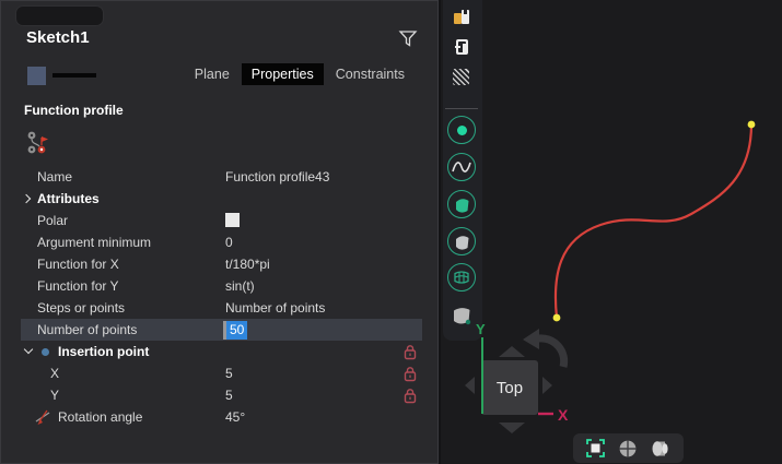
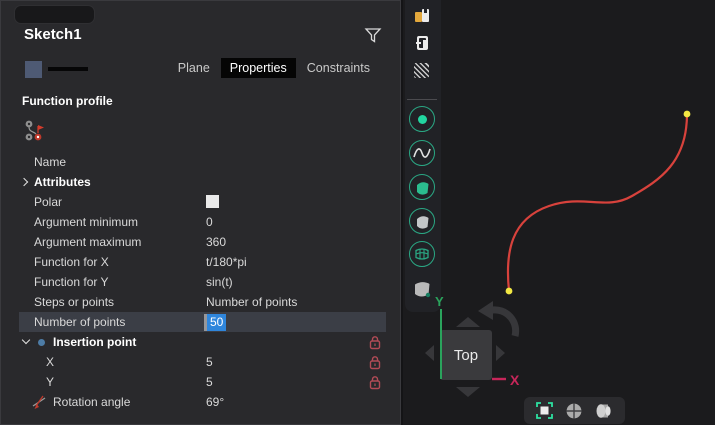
  Top
  Y
  X
  Sketch1
  Plane
  Properties
  Constraints
  Function profile
  Name
- Function profile43
  Attributes
  Polar
  Argument minimum
  0
+ Argument maximum
+ 360
  Function for X
  t/180*pi
  Function for Y
  sin(t)
  Steps or points
  Number of points
  Number of points
  50
  Insertion point
  X
  5
  Y
  5
  Rotation angle
- 45°
+ 69°
